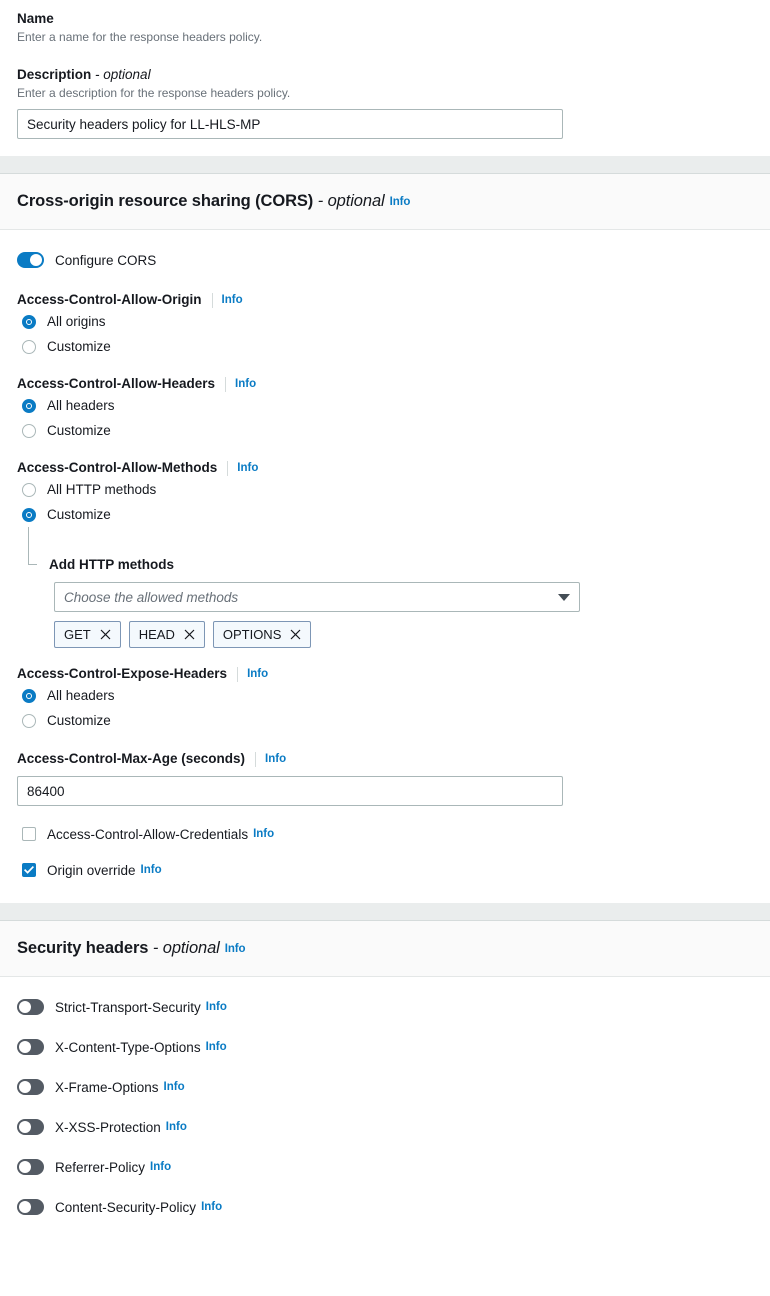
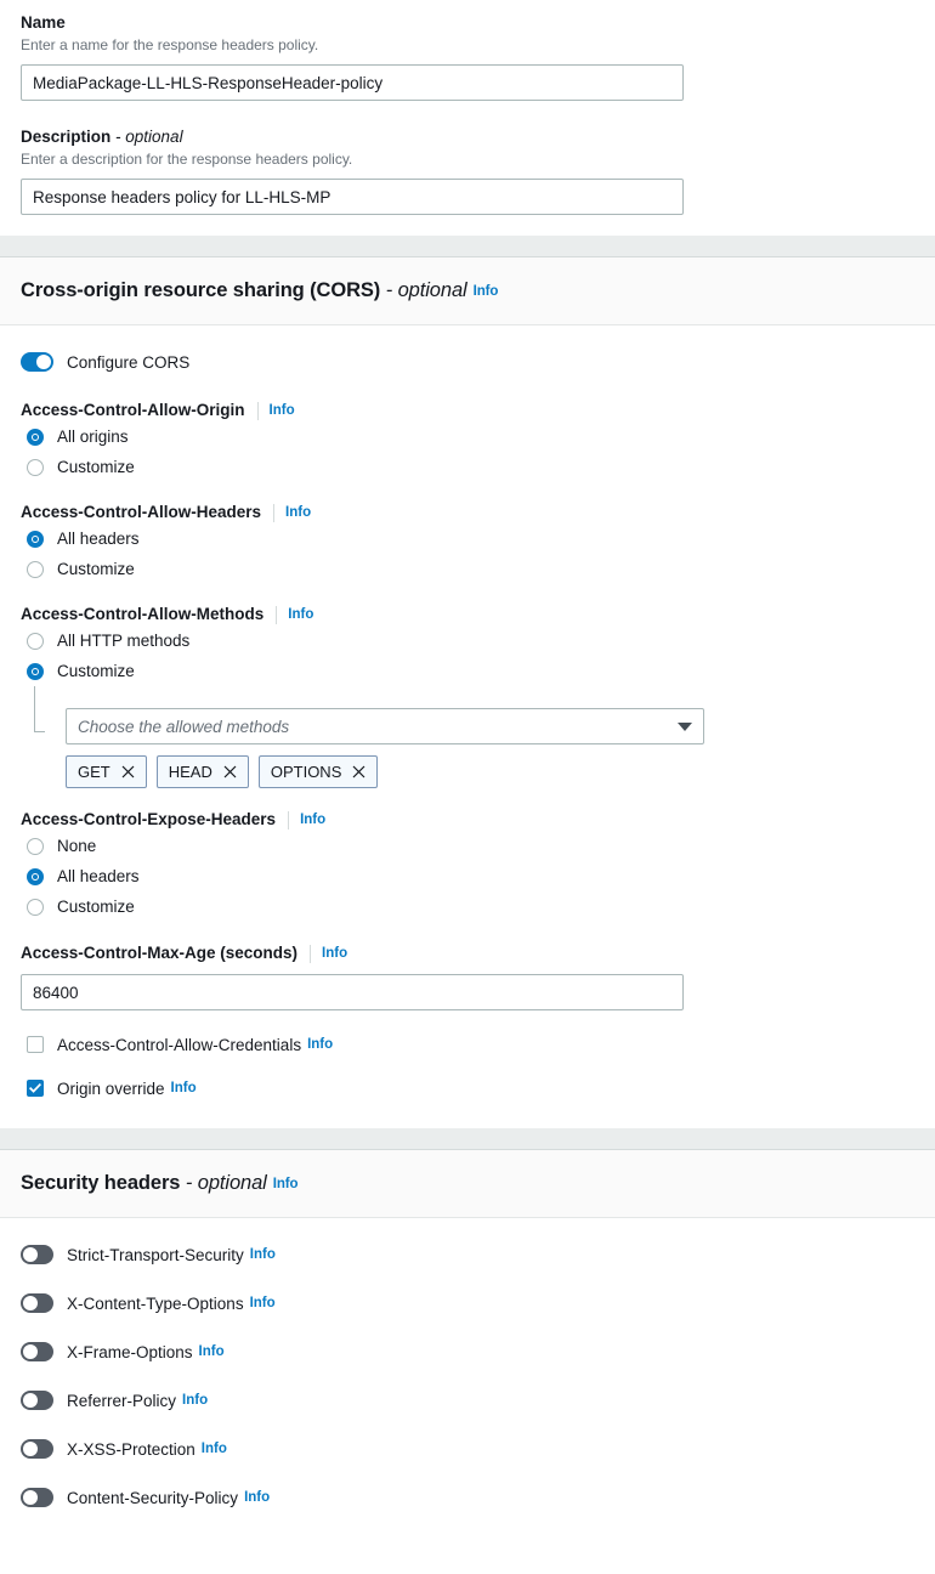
  Name
  Enter a name for the response headers policy.
+ MediaPackage-LL-HLS-ResponseHeader-policy
  Description - optional
  Enter a description for the response headers policy.
- Security headers policy for LL-HLS-MP
+ Response headers policy for LL-HLS-MP
  Cross-origin resource sharing (CORS) - optional Info
  Configure CORS
  Access-Control-Allow-Origin
  Info
  All origins
  Customize
  Access-Control-Allow-Headers
  Info
  All headers
  Customize
  Access-Control-Allow-Methods
  Info
  All HTTP methods
  Customize
- Add HTTP methods
  Choose the allowed methods
  GET
  HEAD
  OPTIONS
  Access-Control-Expose-Headers
  Info
+ None
  All headers
  Customize
  Access-Control-Max-Age (seconds)
  Info
  86400
  Access-Control-Allow-Credentials
  Info
  Origin override
  Info
  Security headers - optional Info
  Strict-Transport-Security
  Info
  X-Content-Type-Options
  Info
  X-Frame-Options
  Info
- X-XSS-Protection
+ Referrer-Policy
  Info
- Referrer-Policy
+ X-XSS-Protection
  Info
  Content-Security-Policy
  Info
